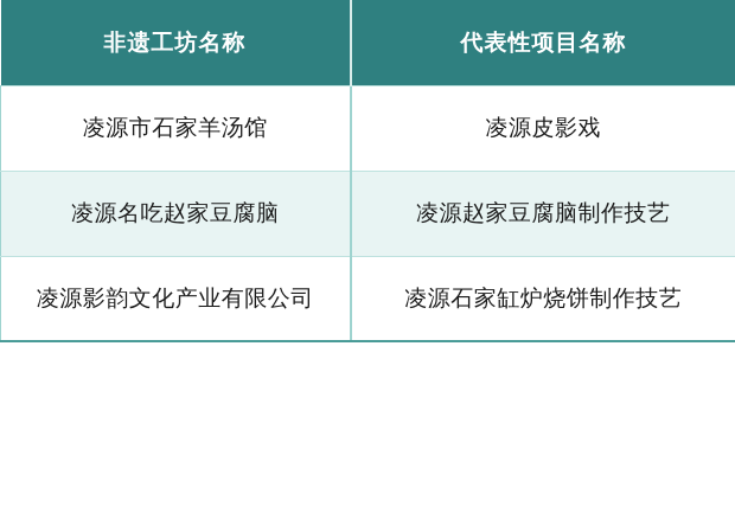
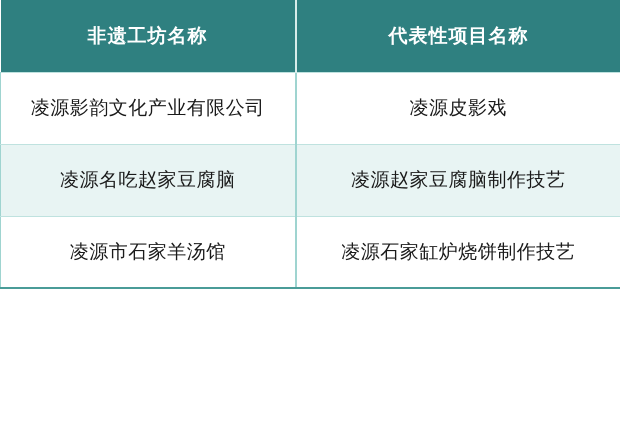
  非遗工坊名称	代表性项目名称
- 凌源市石家羊汤馆	凌源皮影戏
+ 凌源影韵文化产业有限公司	凌源皮影戏
  凌源名吃赵家豆腐脑	凌源赵家豆腐脑制作技艺
- 凌源影韵文化产业有限公司	凌源石家缸炉烧饼制作技艺
+ 凌源市石家羊汤馆	凌源石家缸炉烧饼制作技艺
